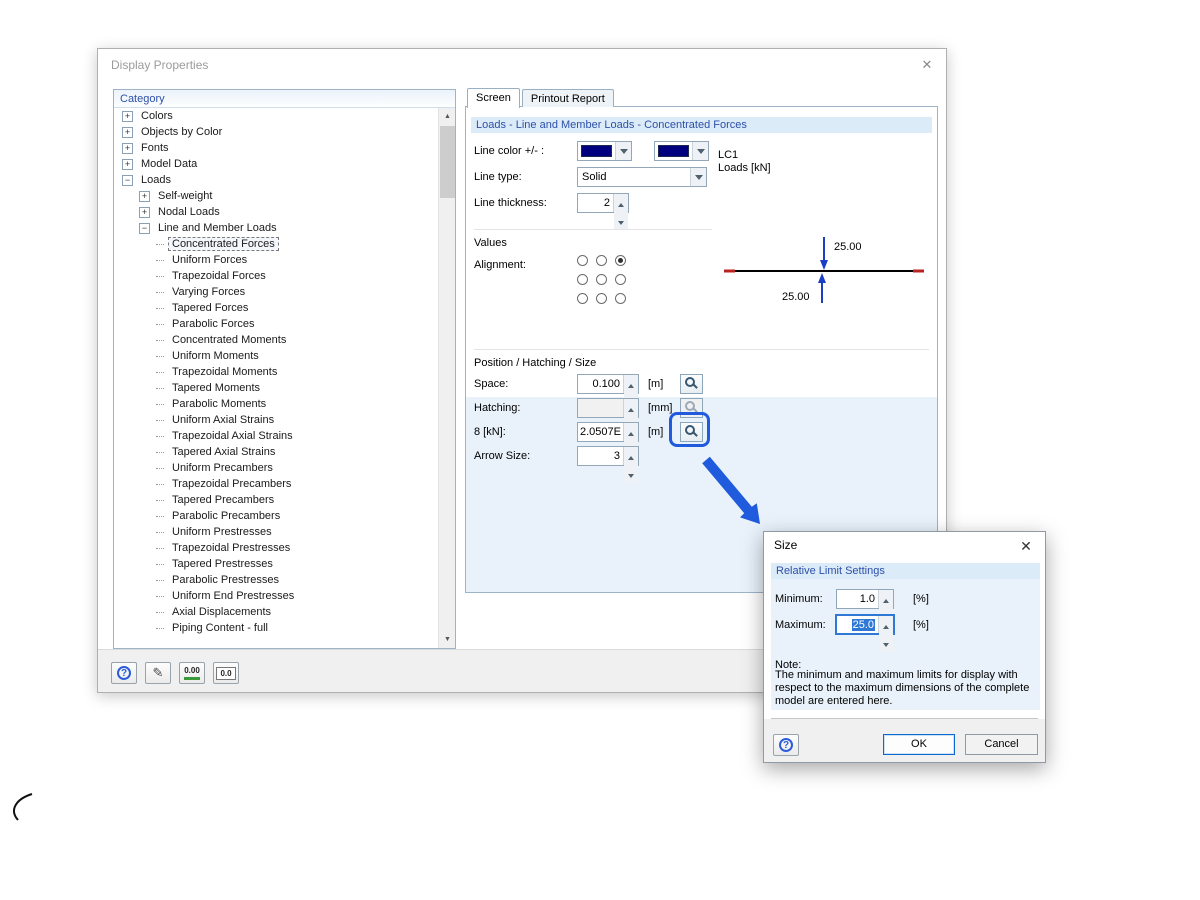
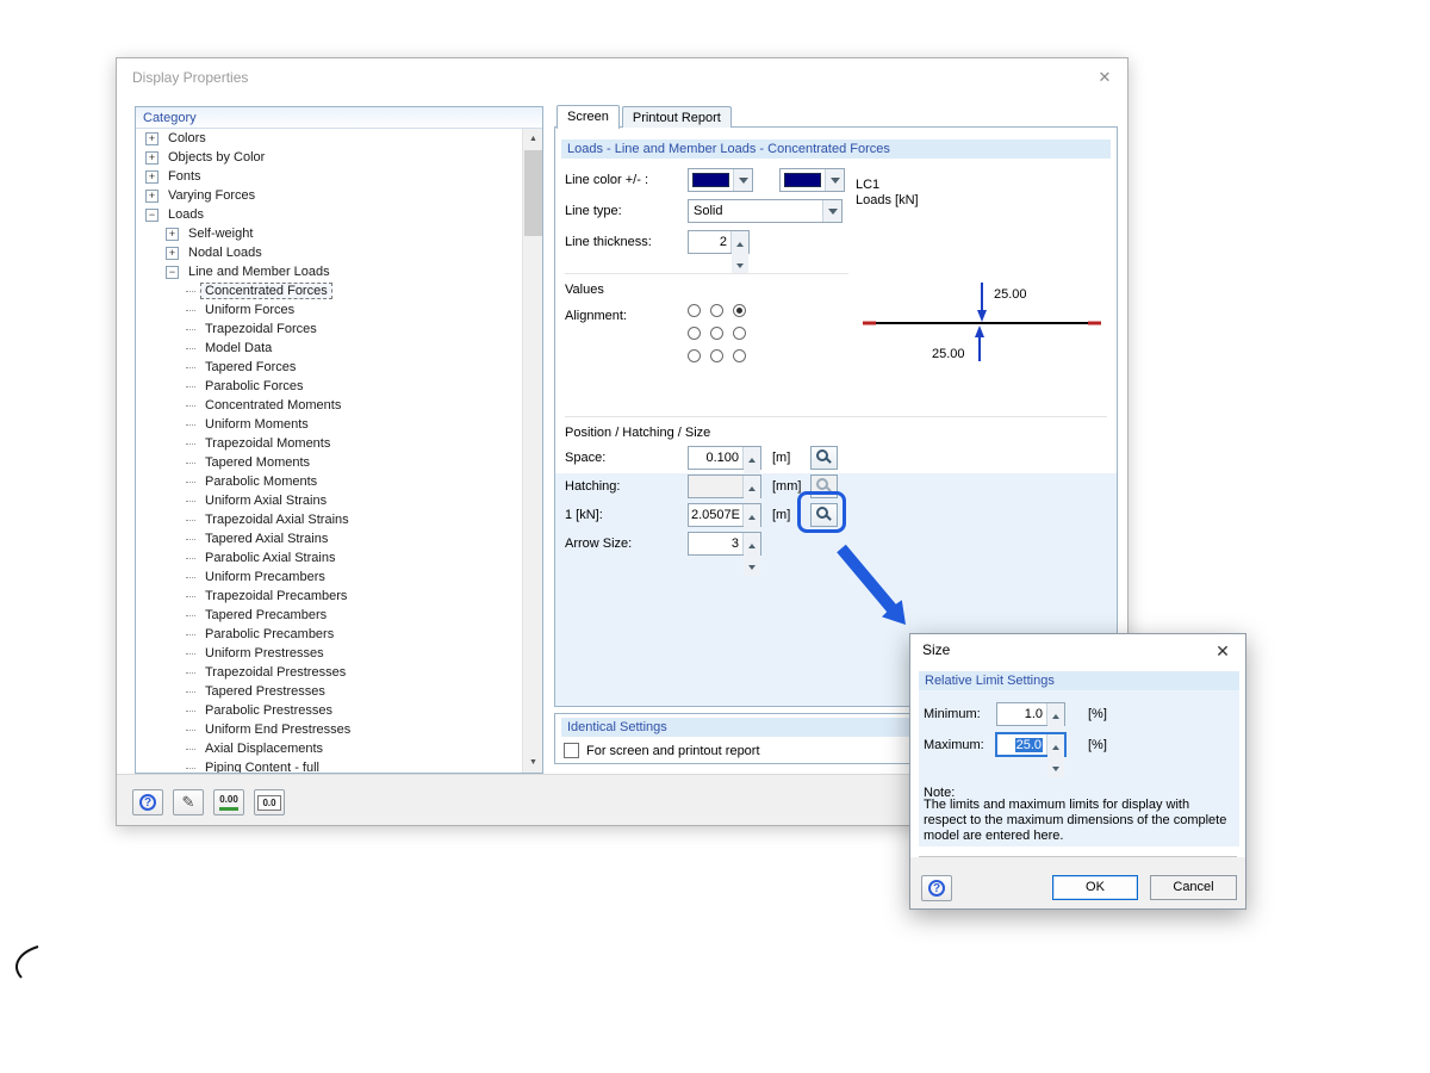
  Display Properties
  ✕
  Category
  +
  Colors
  +
  Objects by Color
  +
  Fonts
  +
- Model Data
+ Varying Forces
  −
  Loads
  +
  Self-weight
  +
  Nodal Loads
  −
  Line and Member Loads
  Concentrated Forces
  Uniform Forces
  Trapezoidal Forces
- Varying Forces
+ Model Data
  Tapered Forces
  Parabolic Forces
  Concentrated Moments
  Uniform Moments
  Trapezoidal Moments
  Tapered Moments
  Parabolic Moments
  Uniform Axial Strains
  Trapezoidal Axial Strains
  Tapered Axial Strains
+ Parabolic Axial Strains
  Uniform Precambers
  Trapezoidal Precambers
  Tapered Precambers
  Parabolic Precambers
  Uniform Prestresses
  Trapezoidal Prestresses
  Tapered Prestresses
  Parabolic Prestresses
  Uniform End Prestresses
  Axial Displacements
  Piping Content - full
  Screen
  Printout Report
  Loads - Line and Member Loads - Concentrated Forces
  Line color +/- :
  Line type:
  Solid
  Line thickness:
  2
  Values
  Alignment:
  LC1
  Loads [kN]
  25.00
  25.00
  Position / Hatching / Size
  Space:
  0.100
  [m]
  Hatching:
  [mm]
- 8 [kN]:
+ 1 [kN]:
  2.0507E
  [m]
  Arrow Size:
  3
+ Identical Settings
+ For screen and printout report
  ?
  ✎
  0.00
  0.0
  Size
  ✕
  Relative Limit Settings
  Minimum:
  1.0
  [%]
  Maximum:
  25.0
  [%]
  Note:
- The minimum and maximum limits for display with respect to the maximum dimensions of the complete model are entered here.
+ The limits and maximum limits for display with respect to the maximum dimensions of the complete model are entered here.
  ?
  OK
  Cancel
